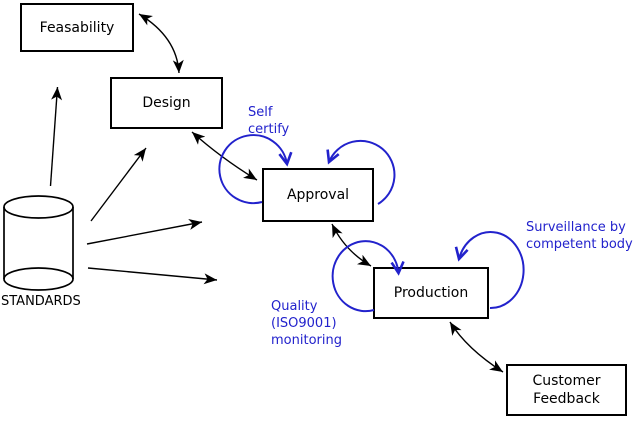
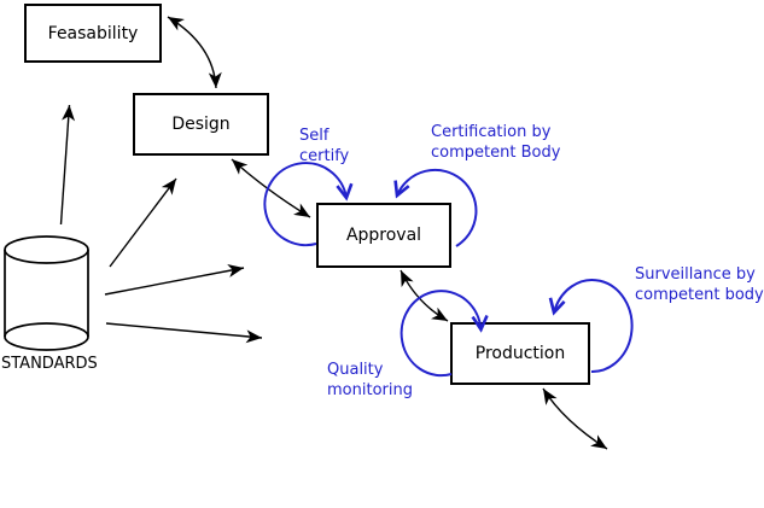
  Feasability
  Design
  Approval
  Production
- Customer
- Feedback
  Self
  certify
+ Certification by
+ competent Body
  Surveillance by
  competent body
  Quality
- (ISO9001)
  monitoring
  STANDARDS
